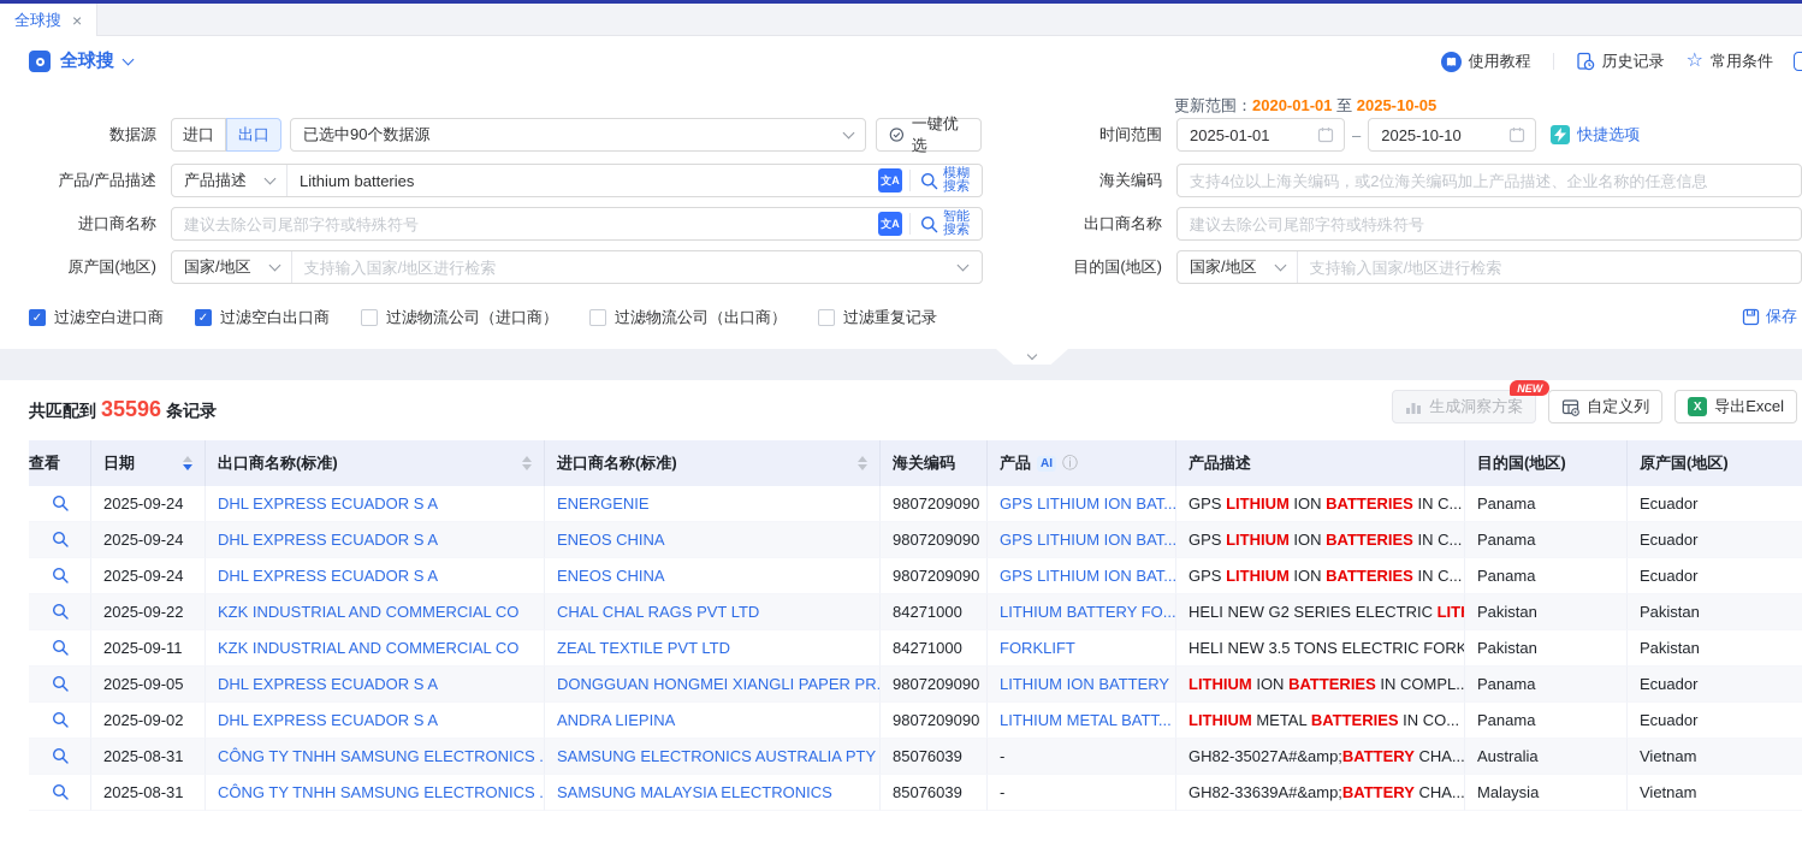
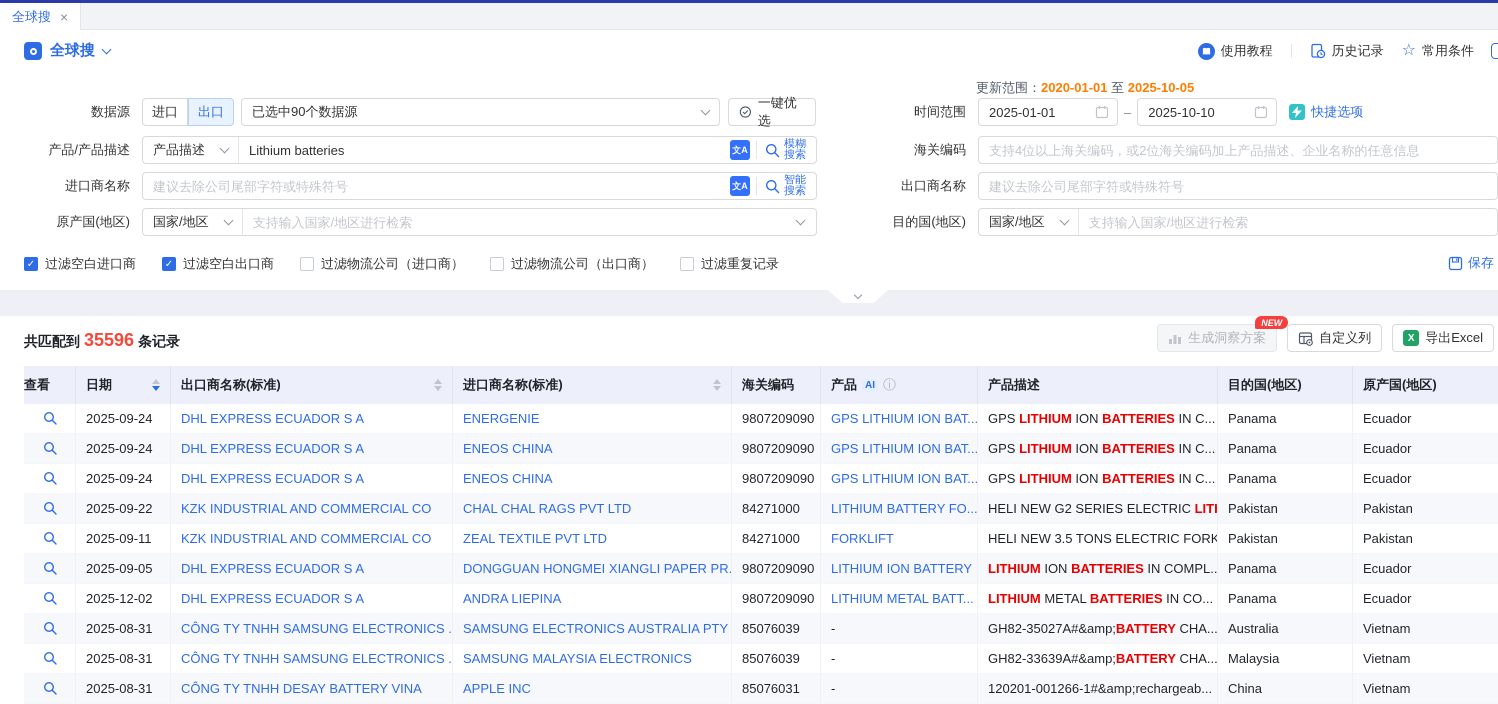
  全球搜
  ×
  全球搜
  使用教程
  历史记录
  ☆
  常用条件
  数据源
  进口
  出口
  已选中90个数据源
  一键优选
  产品/产品描述
  产品描述
  Lithium batteries
  文A
  模糊搜索
  进口商名称
  建议去除公司尾部字符或特殊符号
  文A
  智能搜索
  原产国(地区)
  国家/地区
  支持输入国家/地区进行检索
  更新范围：2020-01-01 至 2025-10-05
  时间范围
  2025-01-01
  –
  2025-10-10
  快捷选项
  海关编码
  支持4位以上海关编码，或2位海关编码加上产品描述、企业名称的任意信息
  出口商名称
  建议去除公司尾部字符或特殊符号
  目的国(地区)
  国家/地区
  支持输入国家/地区进行检索
  ✓
  过滤空白进口商
  ✓
  过滤空白出口商
  过滤物流公司（进口商）
  过滤物流公司（出口商）
  过滤重复记录
  保存
  共匹配到 35596 条记录
  生成洞察方案
  NEW
  自定义列
  X
  导出Excel
  查看	日期	出口商名称(标准)	进口商名称(标准)	海关编码	产品 AI ⓘ	产品描述	目的国(地区)	原产国(地区)
  	2025-09-24	DHL EXPRESS ECUADOR S A	ENERGENIE	9807209090	GPS LITHIUM ION BAT...	GPS LITHIUM ION BATTERIES IN C...	Panama	Ecuador
  	2025-09-24	DHL EXPRESS ECUADOR S A	ENEOS CHINA	9807209090	GPS LITHIUM ION BAT...	GPS LITHIUM ION BATTERIES IN C...	Panama	Ecuador
  	2025-09-24	DHL EXPRESS ECUADOR S A	ENEOS CHINA	9807209090	GPS LITHIUM ION BAT...	GPS LITHIUM ION BATTERIES IN C...	Panama	Ecuador
  	2025-09-22	KZK INDUSTRIAL AND COMMERCIAL CO	CHAL CHAL RAGS PVT LTD	84271000	LITHIUM BATTERY FO...	HELI NEW G2 SERIES ELECTRIC LIT	Pakistan	Pakistan
  	2025-09-11	KZK INDUSTRIAL AND COMMERCIAL CO	ZEAL TEXTILE PVT LTD	84271000	FORKLIFT	HELI NEW 3.5 TONS ELECTRIC FORK	Pakistan	Pakistan
  	2025-09-05	DHL EXPRESS ECUADOR S A	DONGGUAN HONGMEI XIANGLI PAPER PR.	9807209090	LITHIUM ION BATTERY	LITHIUM ION BATTERIES IN COMPL..	Panama	Ecuador
- 	2025-09-02	DHL EXPRESS ECUADOR S A	ANDRA LIEPINA	9807209090	LITHIUM METAL BATT...	LITHIUM METAL BATTERIES IN CO...	Panama	Ecuador
+ 	2025-12-02	DHL EXPRESS ECUADOR S A	ANDRA LIEPINA	9807209090	LITHIUM METAL BATT...	LITHIUM METAL BATTERIES IN CO...	Panama	Ecuador
  	2025-08-31	CÔNG TY TNHH SAMSUNG ELECTRONICS .	SAMSUNG ELECTRONICS AUSTRALIA PTY	85076039	-	GH82-35027A#&amp;BATTERY CHA...	Australia	Vietnam
  	2025-08-31	CÔNG TY TNHH SAMSUNG ELECTRONICS .	SAMSUNG MALAYSIA ELECTRONICS	85076039	-	GH82-33639A#&amp;BATTERY CHA...	Malaysia	Vietnam
+ 	2025-08-31	CÔNG TY TNHH DESAY BATTERY VINA	APPLE INC	85076031	-	120201-001266-1#&amp;rechargeab...	China	Vietnam
